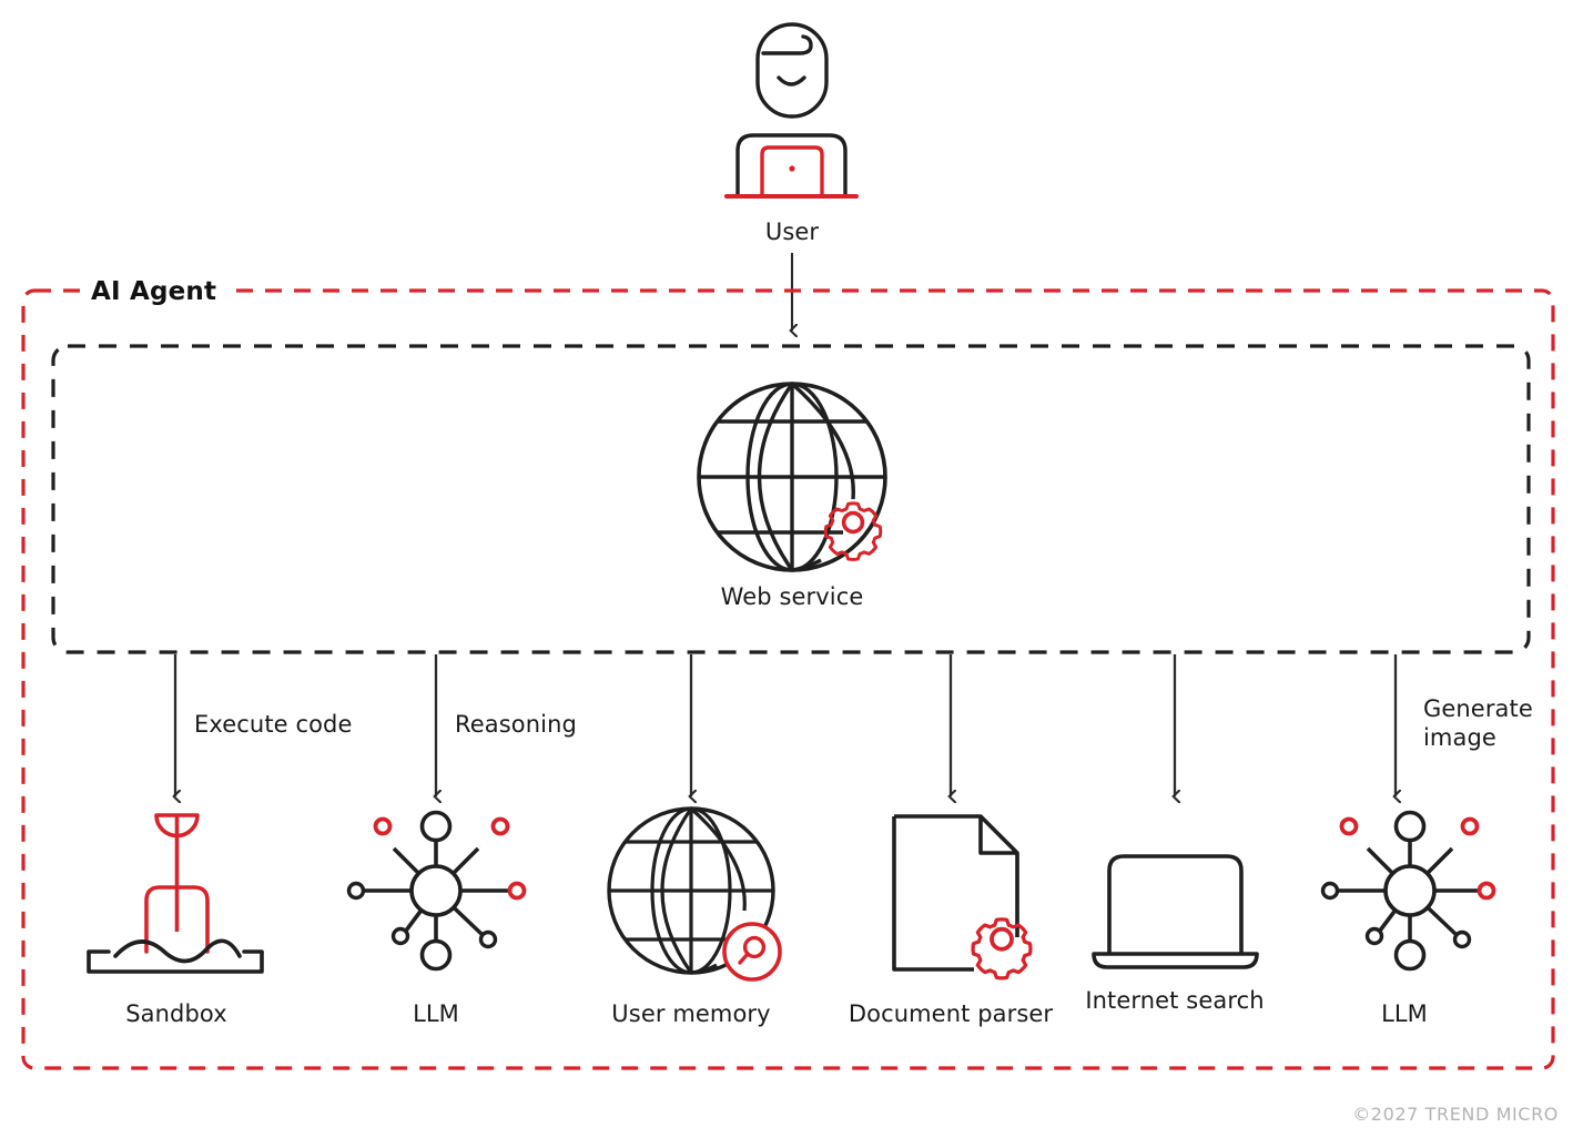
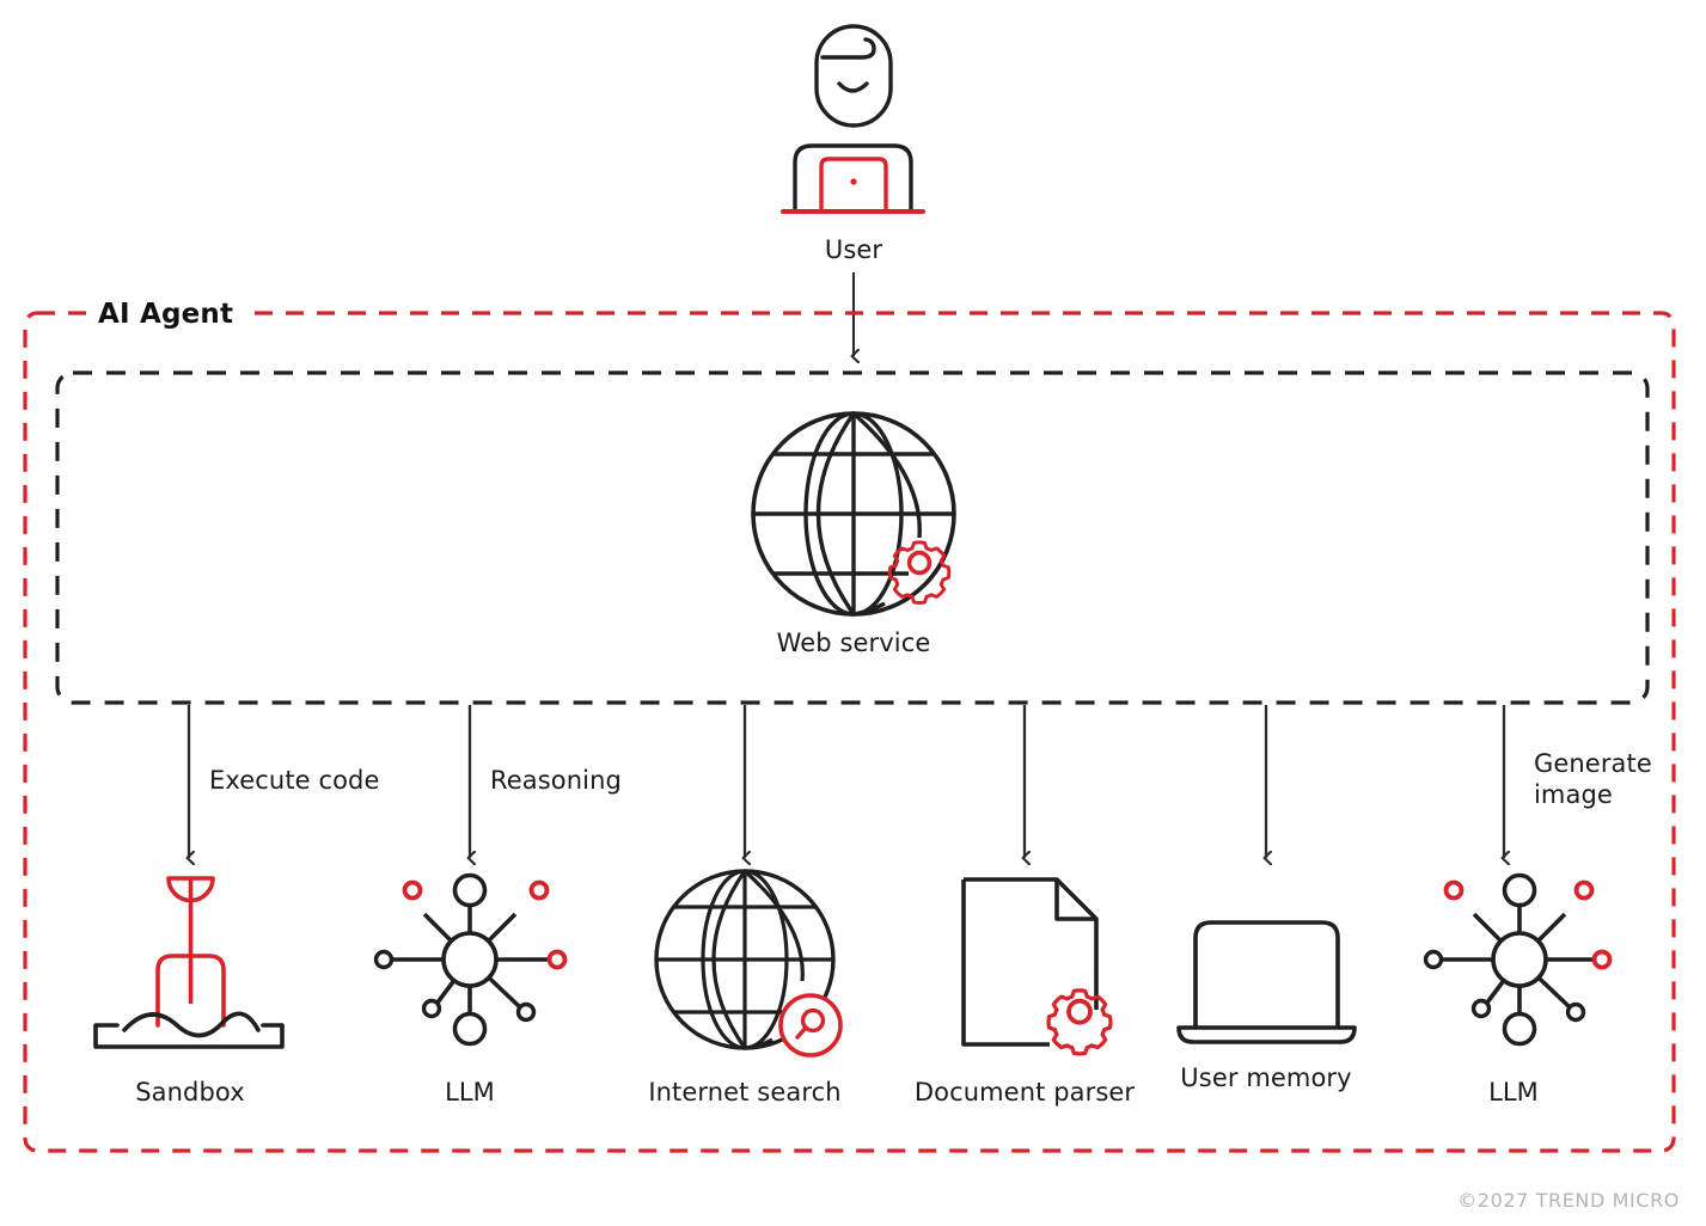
  AI Agent
  User
  Web service
  Execute code
  Reasoning
  Generate
  image
  Sandbox
  LLM
- User memory
+ Internet search
  Document parser
- Internet search
+ User memory
  LLM
  ©2027 TREND MICRO
